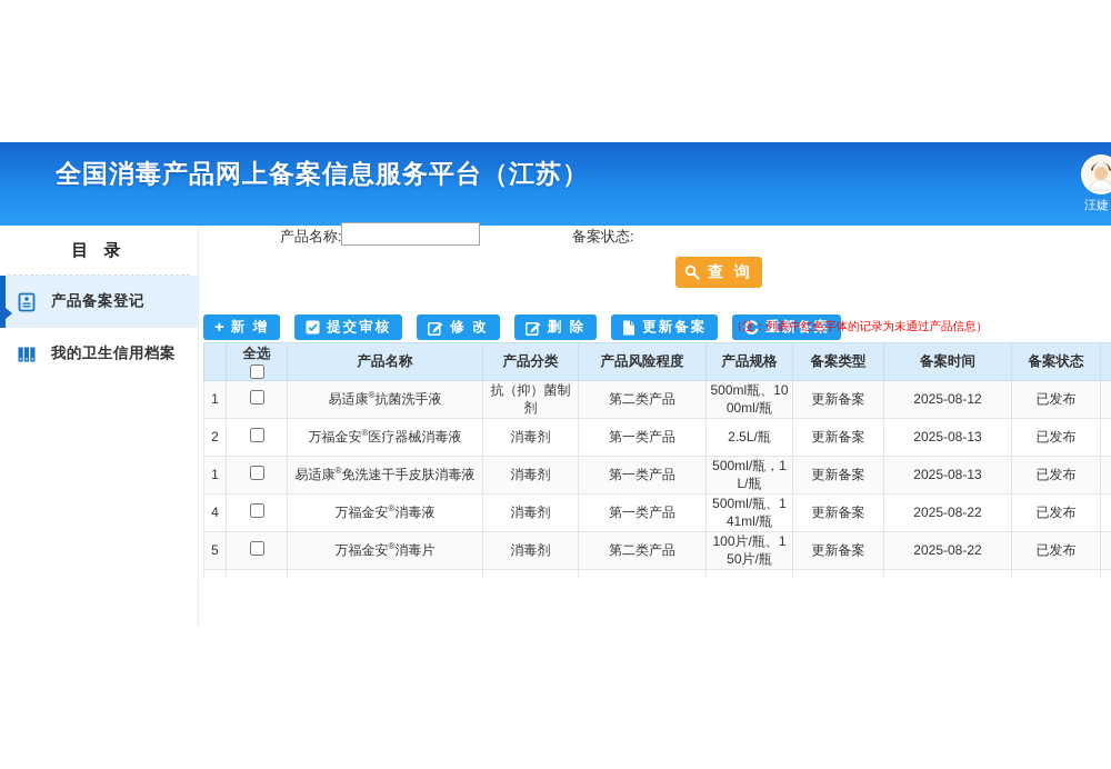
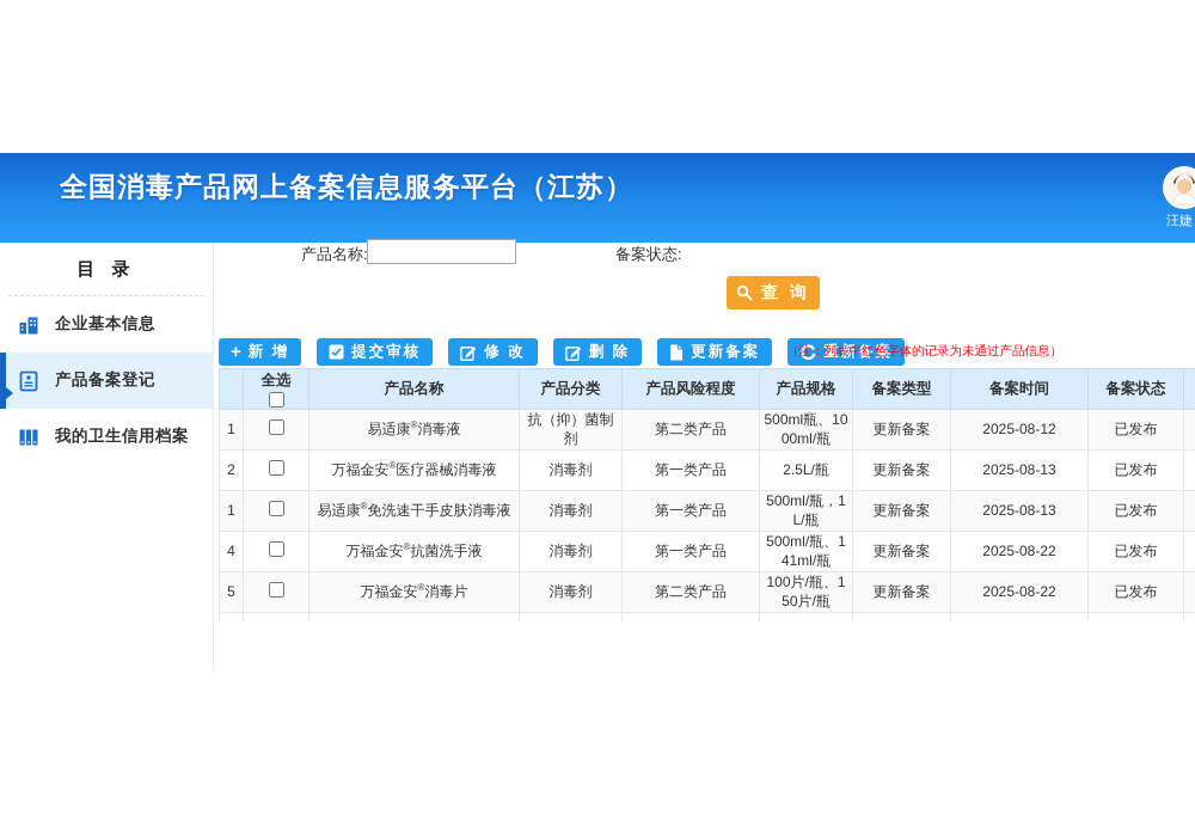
  全国消毒产品网上备案信息服务平台（江苏）
  汪婕
  目 录
+ 企业基本信息
  产品备案登记
  我的卫生信用档案
  产品名称:
  备案状态:
  查 询
  +
  新 增
  提交审核
  修 改
  删 除
  更新备案
  重新备案
  （注：列表中红色字体的记录为未通过产品信息）
  	全选	产品名称	产品分类	产品风险程度	产品规格	备案类型	备案时间	备案状态
- 1		易适康®抗菌洗手液	抗（抑）菌制剂	第二类产品	500ml瓶、1000ml/瓶	更新备案	2025-08-12	已发布
+ 1		易适康®消毒液	抗（抑）菌制剂	第二类产品	500ml瓶、1000ml/瓶	更新备案	2025-08-12	已发布
  2		万福金安®医疗器械消毒液	消毒剂	第一类产品	2.5L/瓶	更新备案	2025-08-13	已发布
  1		易适康®免洗速干手皮肤消毒液	消毒剂	第一类产品	500ml/瓶，1L/瓶	更新备案	2025-08-13	已发布
- 4		万福金安®消毒液	消毒剂	第一类产品	500ml/瓶、141ml/瓶	更新备案	2025-08-22	已发布
+ 4		万福金安®抗菌洗手液	消毒剂	第一类产品	500ml/瓶、141ml/瓶	更新备案	2025-08-22	已发布
  5		万福金安®消毒片	消毒剂	第二类产品	100片/瓶、150片/瓶	更新备案	2025-08-22	已发布
